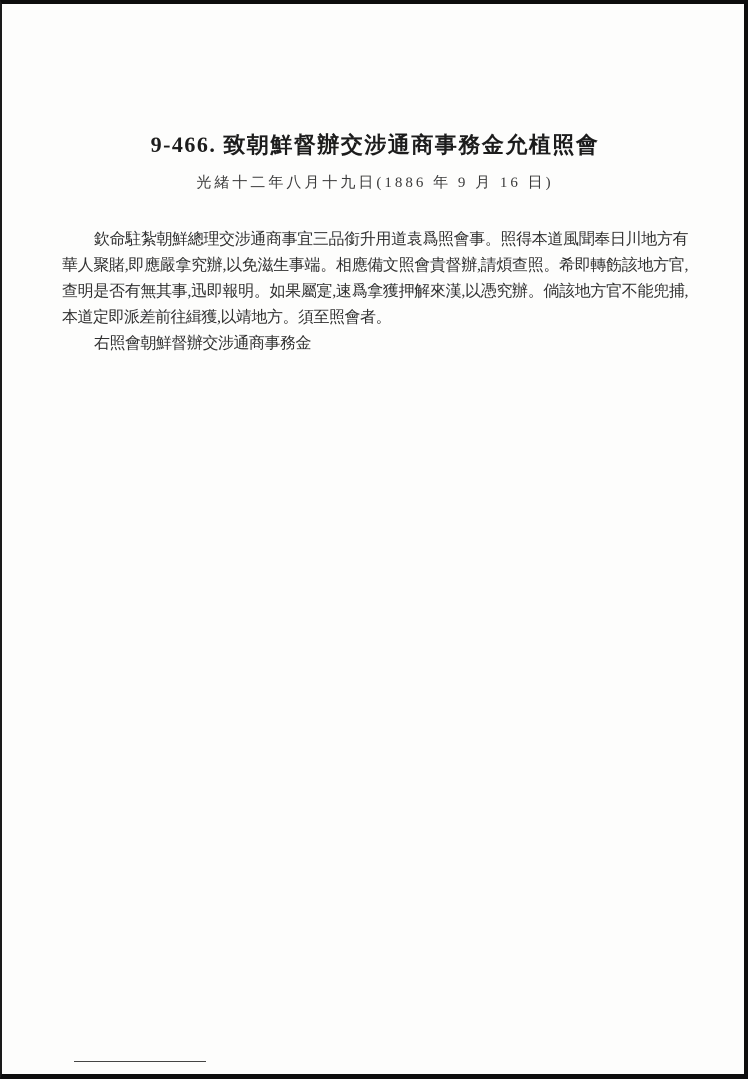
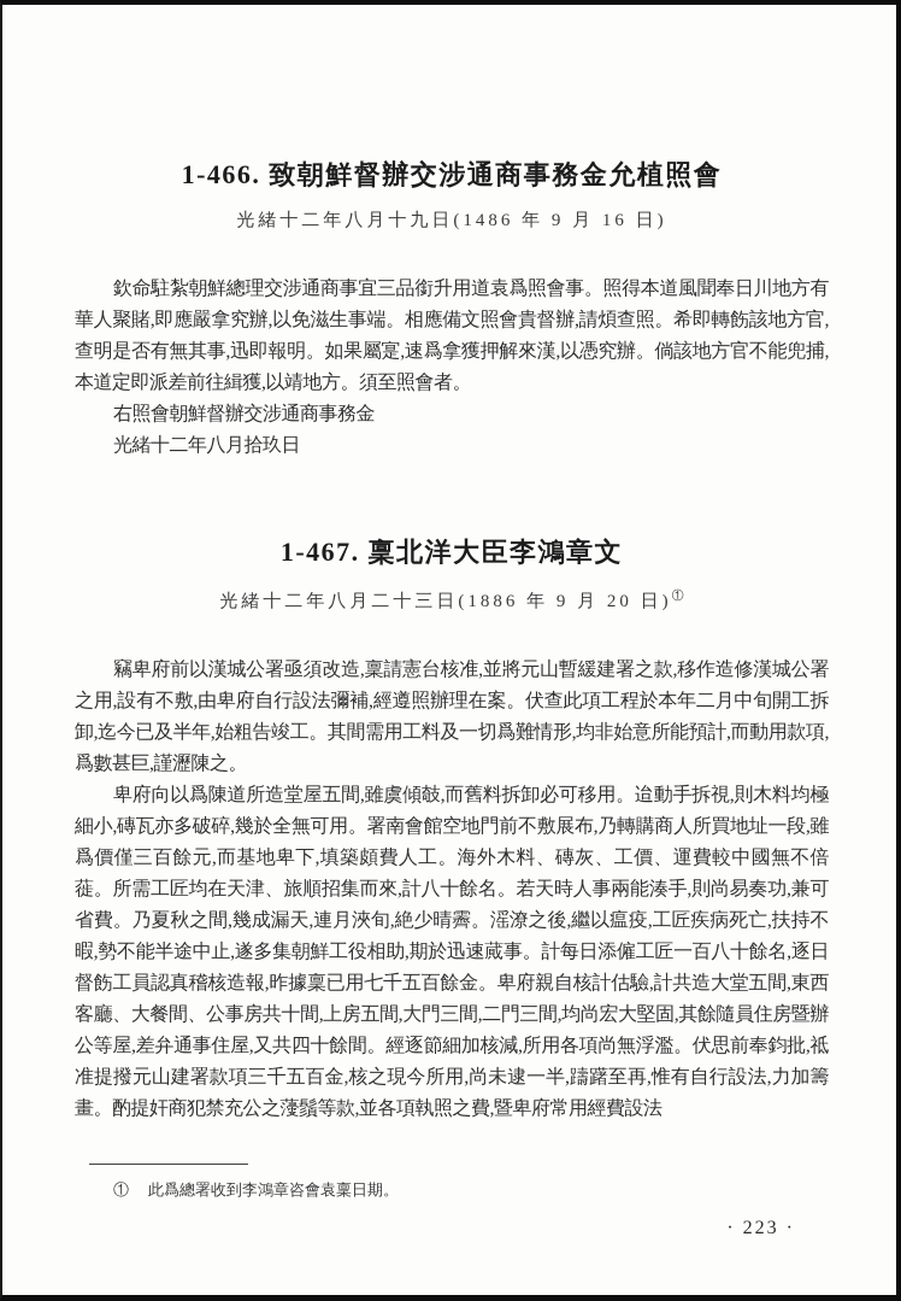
- 9-466. 致朝鮮督辦交涉通商事務金允植照會
+ 1-466. 致朝鮮督辦交涉通商事務金允植照會
- 光緒十二年八月十九日(1886 年 9 月 16 日)
+ 光緒十二年八月十九日(1486 年 9 月 16 日)
  欽命駐紮朝鮮總理交涉通商事宜三品銜升用道袁爲照會事。照得本道風聞奉日川地方有華人聚賭,即應嚴拿究辦,以免滋生事端。相應備文照會貴督辦,請煩查照。希即轉飭該地方官,查明是否有無其事,迅即報明。如果屬寔,速爲拿獲押解來漢,以憑究辦。倘該地方官不能兜捕,本道定即派差前往緝獲,以靖地方。須至照會者。
  右照會朝鮮督辦交涉通商事務金
+ 光緒十二年八月拾玖日
+ 1-467. 稟北洋大臣李鴻章文
+ 光緒十二年八月二十三日(1886 年 9 月 20 日)①
+ 竊卑府前以漢城公署亟須改造,稟請憲台核准,並將元山暫緩建署之款,移作造修漢城公署之用,設有不敷,由卑府自行設法彌補,經遵照辦理在案。伏查此項工程於本年二月中旬開工拆卸,迄今已及半年,始粗告竣工。其間需用工料及一切爲難情形,均非始意所能預計,而動用款項,爲數甚巨,謹瀝陳之。
+ 卑府向以爲陳道所造堂屋五間,雖虞傾攲,而舊料拆卸必可移用。迨動手拆視,則木料均極細小,磚瓦亦多破碎,幾於全無可用。署南會館空地門前不敷展布,乃轉購商人所買地址一段,雖爲價僅三百餘元,而基地卑下,填築頗費人工。海外木料、磚灰、工價、運費較中國無不倍蓰。所需工匠均在天津、旅順招集而來,計八十餘名。若天時人事兩能湊手,則尚易奏功,兼可省費。乃夏秋之間,幾成漏天,連月浹旬,絶少晴霽。滛潦之後,繼以瘟疫,工匠疾病死亡,扶持不暇,勢不能半途中止,遂多集朝鮮工役相助,期於迅速蕆事。計每日添僱工匠一百八十餘名,逐日督飭工員認真稽核造報,昨據稟已用七千五百餘金。卑府親自核計估驗,計共造大堂五間,東西客廳、大餐間、公事房共十間,上房五間,大門三間,二門三間,均尚宏大堅固,其餘隨員住房暨辦公等屋,差弁通事住屋,又共四十餘間。經逐節細加核減,所用各項尚無浮濫。伏思前奉鈞批,祗准提撥元山建署款項三千五百金,核之現今所用,尚未逮一半,躊躇至再,惟有自行設法,力加籌畫。酌提奸商犯禁充公之薓鬚等款,並各項執照之費,暨卑府常用經費設法
+ ① 此爲總署收到李鴻章咨會袁稟日期。
+ · 223 ·
